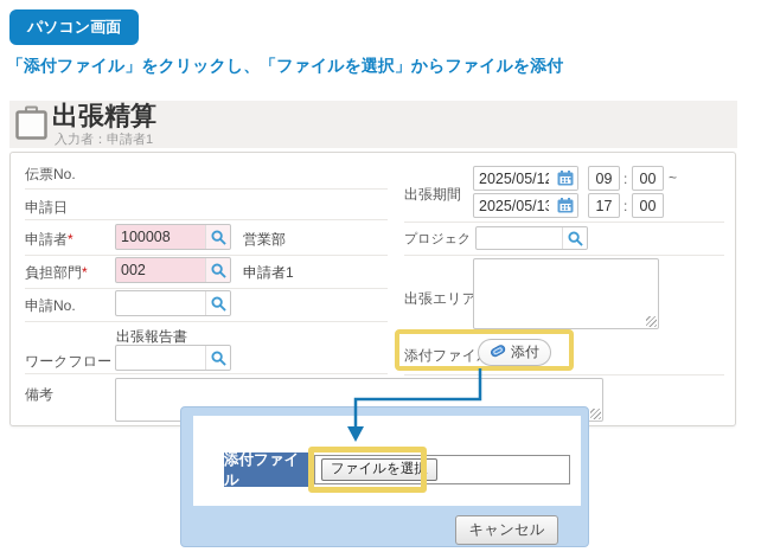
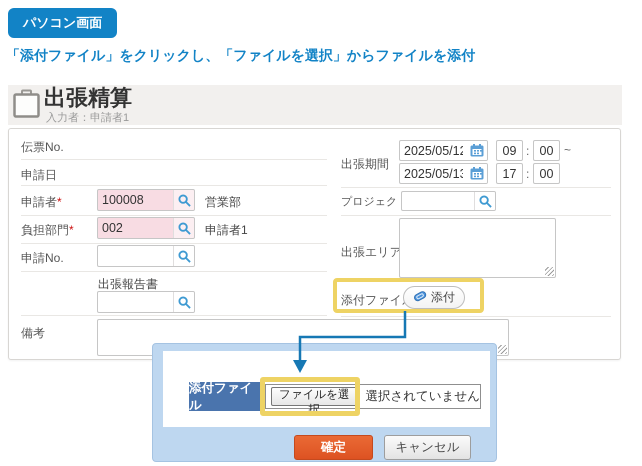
  パソコン画面
  「添付ファイル」をクリックし、「ファイルを選択」からファイルを添付
  出張精算
  入力者：申請者1
  伝票No.
  申請日
  申請者*
  100008
  営業部
  負担部門*
  002
  申請者1
  申請No.
  出張報告書
- ワークフロー
  備考
  出張期間
  2025/05/1
  09
  :
  00
  ~
  2025/05/1
  17
  :
  00
  プロジェク
  出張エリア
  添付ファイ
  添付
  添付ファイル
  ファイルを選択
+ 選択されていません
+ 確定
  キャンセル
